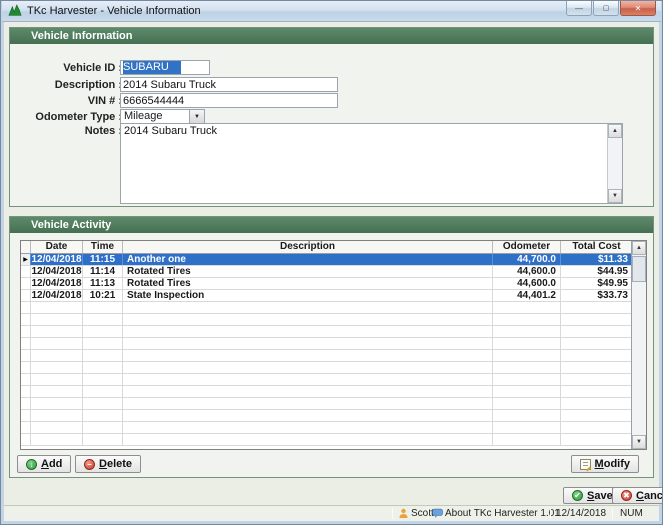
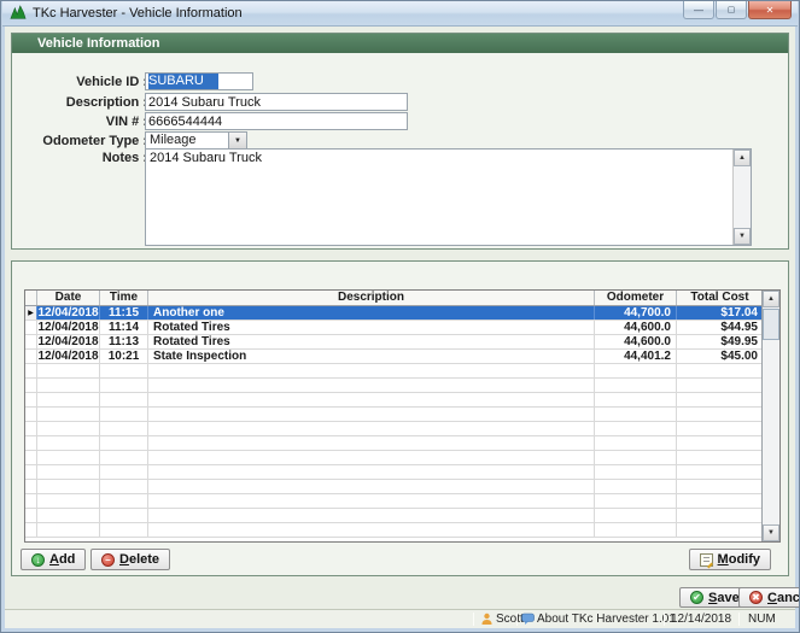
  TKc Harvester - Vehicle Information
  —
  ✕
  Vehicle Information
  Vehicle ID
  SUBARU
  Description
  2014 Subaru Truck
  VIN #
  6666544444
  Odometer Type
  Mileage
  Notes
  2014 Subaru Truck
- Vehicle Activity
  Date
  Time
  Description
  Odometer
  Total Cost
  12/04/2018
  11:15
  Another one
  44,700.0
- $11.33
+ $17.04
  12/04/2018
  11:14
  Rotated Tires
  44,600.0
  $44.95
  12/04/2018
  11:13
  Rotated Tires
  44,600.0
  $49.95
  12/04/2018
  10:21
  State Inspection
  44,401.2
- $33.73
+ $45.00
  ↓
  Add
  –
  Delete
  Modify
  ✔
  Save
  ✖
  Scot
  About TKc Harvester 1.01
  12/14/2018
  NUM
